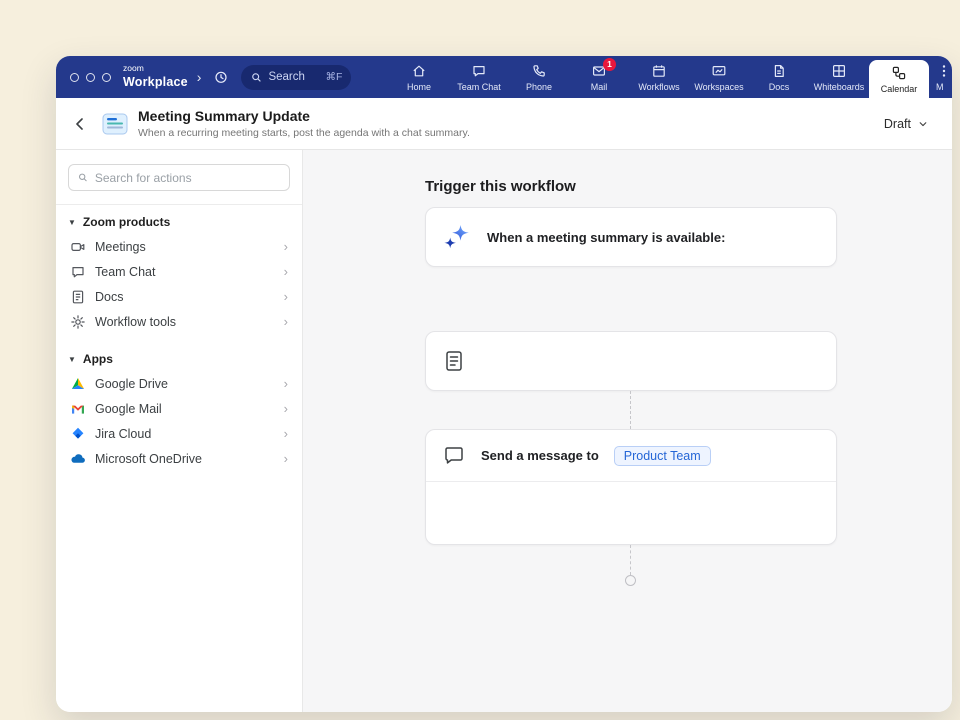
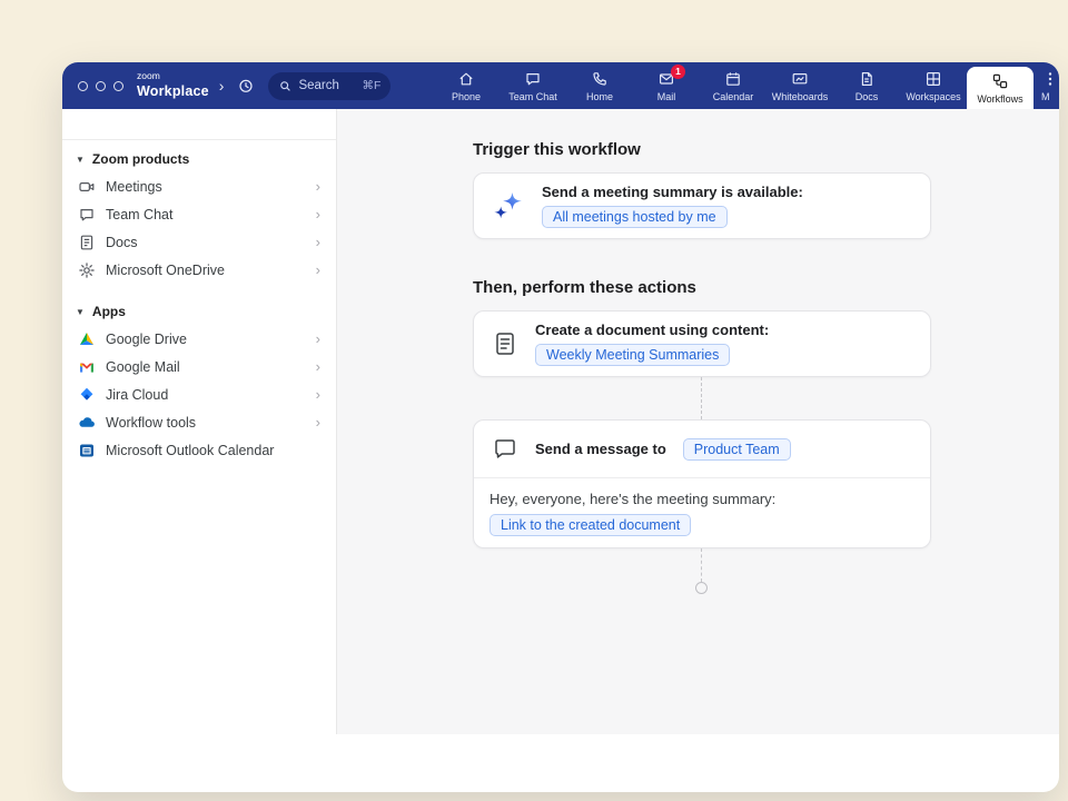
  zoom
  Workplace
  ›
  Search
  ⌘F
- Home
+ Phone
  Team Chat
- Phone
+ Home
  1
  Mail
- Workflows
+ Calendar
- Workspaces
+ Whiteboards
  Docs
- Whiteboards
+ Workspaces
- Calendar
+ Workflows
  M
- Meeting Summary Update
- When a recurring meeting starts, post the agenda with a chat summary.
- Draft
- Search for actions
  ▼
  Zoom products
  Meetings
  ›
  Team Chat
  ›
  Docs
  ›
- Workflow tools
+ Microsoft OneDrive
  ›
  ▼
  Apps
  Google Drive
  ›
  Google Mail
  ›
  Jira Cloud
  ›
- Microsoft OneDrive
+ Workflow tools
  ›
+ Microsoft Outlook Calendar
  Trigger this workflow
- When a meeting summary is available:
+ Send a meeting summary is available:
+ All meetings hosted by me
+ Then, perform these actions
+ Create a document using content:
+ Weekly Meeting Summaries
  Send a message to
  Product Team
+ Hey, everyone, here's the meeting summary:
+ Link to the created document
